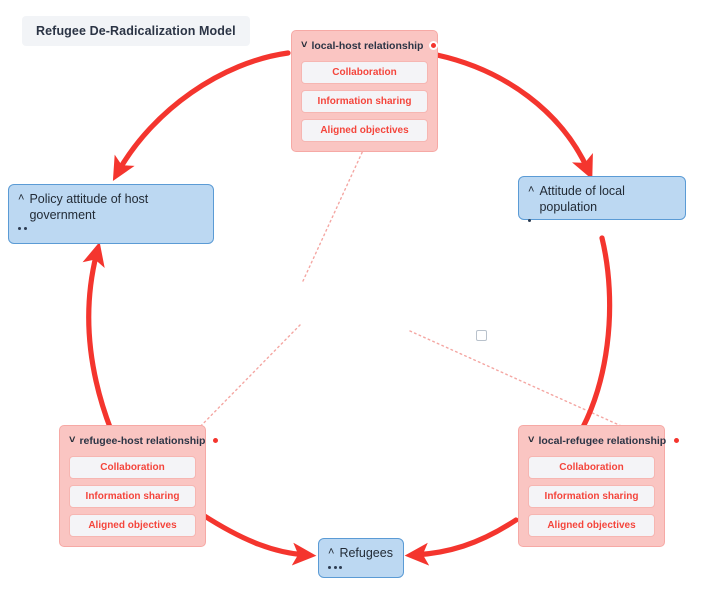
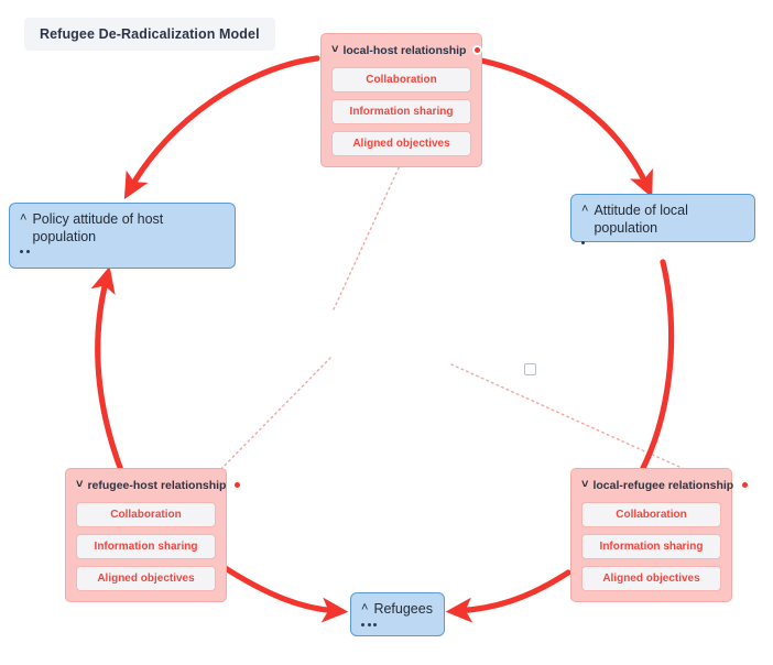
  Refugee De-Radicalization Model
  ˅
  local-host relationship
  Collaboration
  Information sharing
  Aligned objectives
  ˄
- Policy attitude of host government
+ Policy attitude of host population
  ˄
  Attitude of local population
  ˅
  refugee-host relationship
  Collaboration
  Information sharing
  Aligned objectives
  ˅
  local-refugee relationship
  Collaboration
  Information sharing
  Aligned objectives
  ˄
  Refugees
